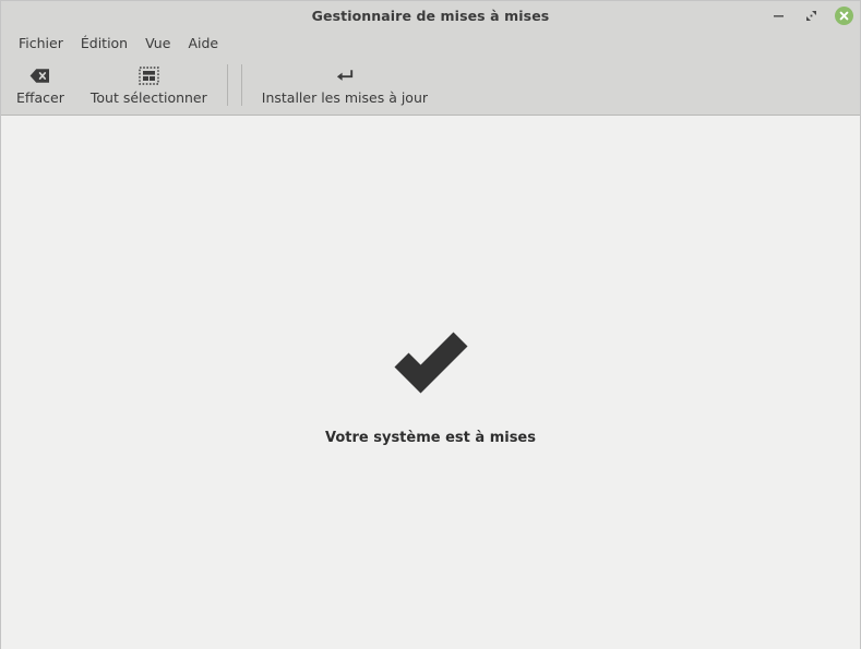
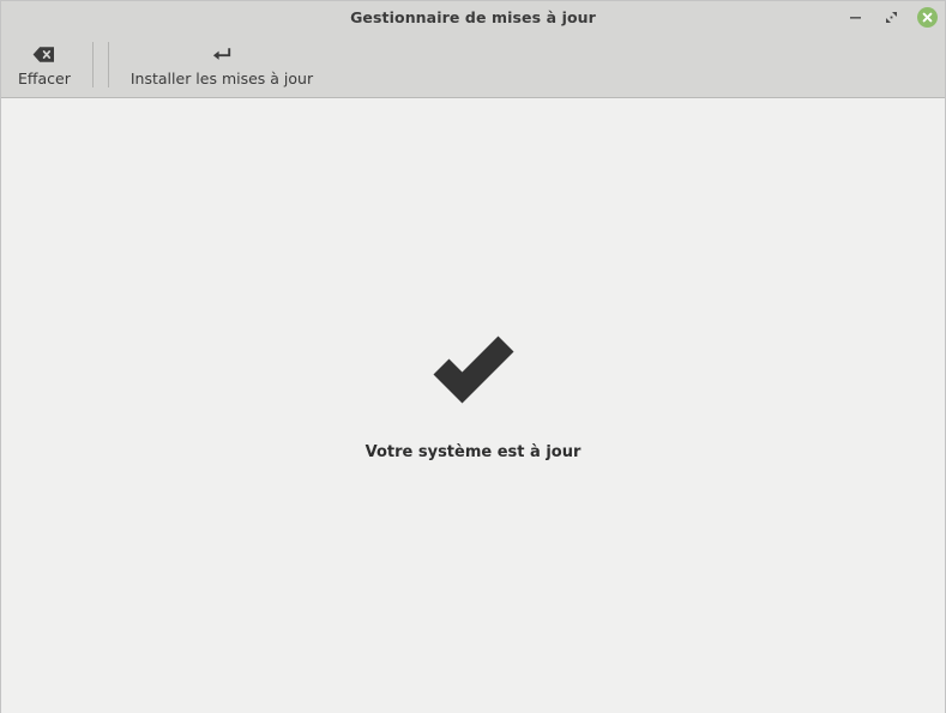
- Gestionnaire de mises à mises
+ Gestionnaire de mises à jour
- Fichier
- Édition
- Vue
- Aide
  Effacer
- Tout sélectionner
  Installer les mises à jour
- Votre système est à mises
+ Votre système est à jour
